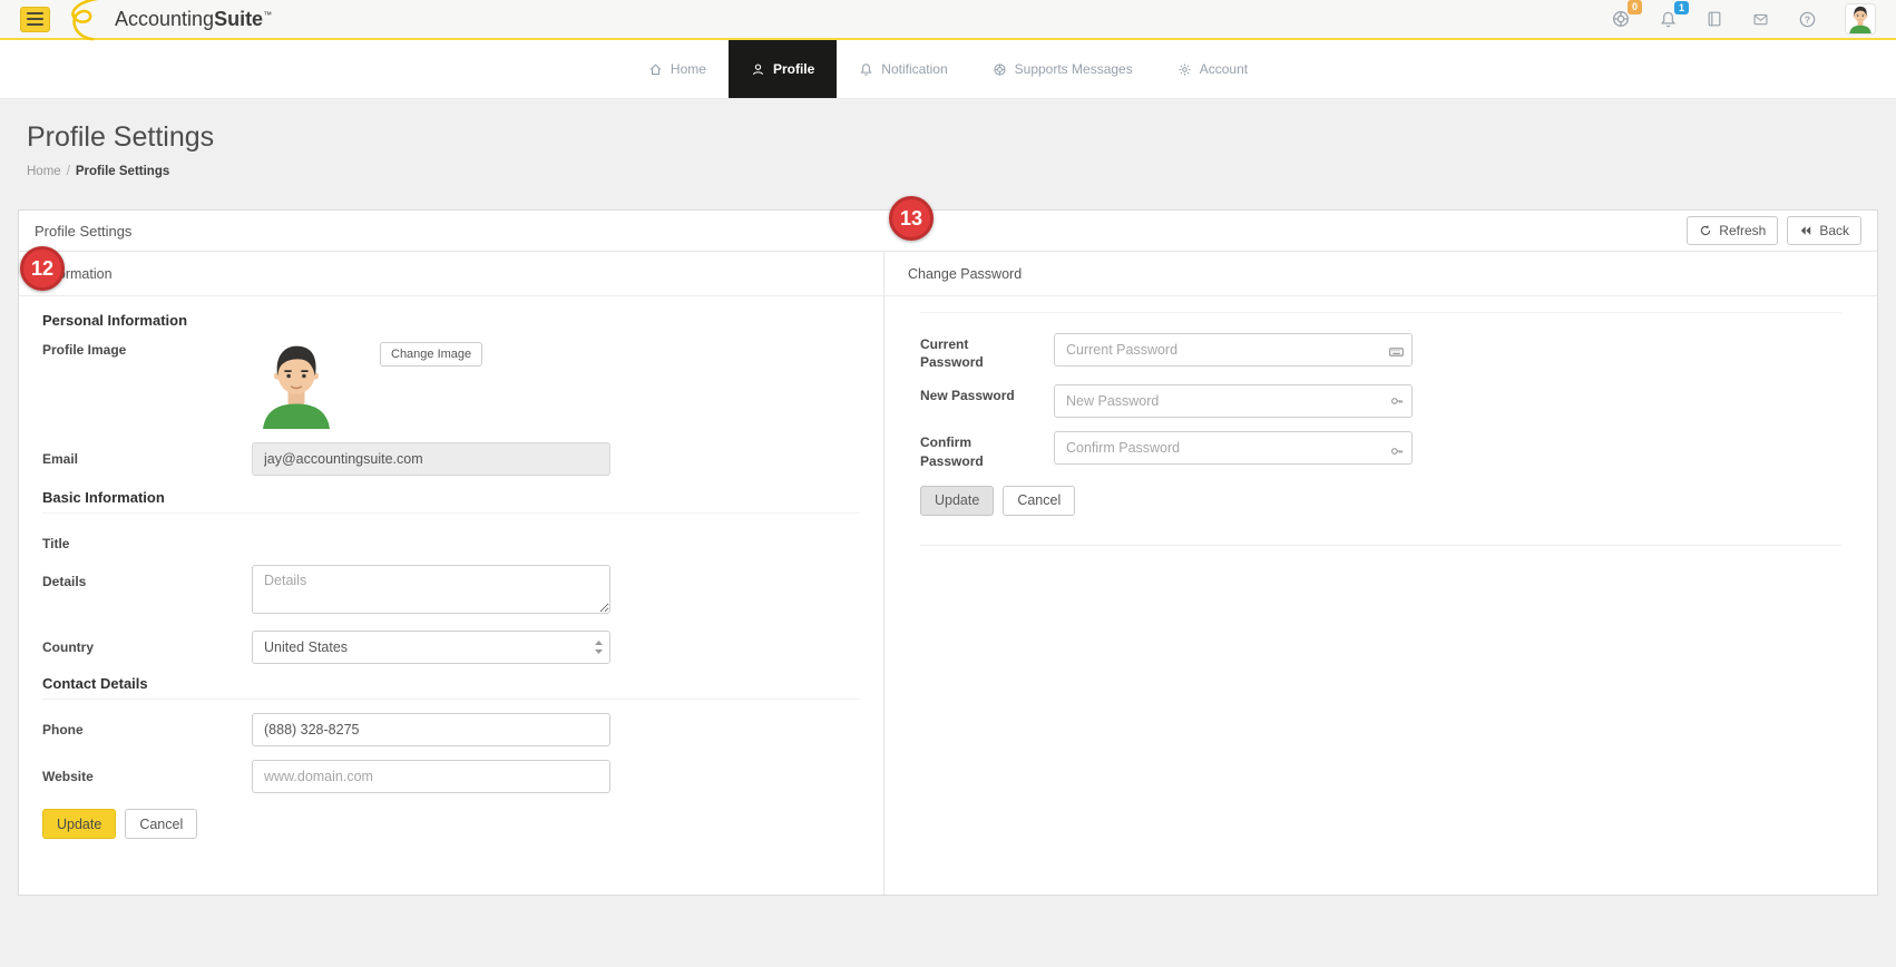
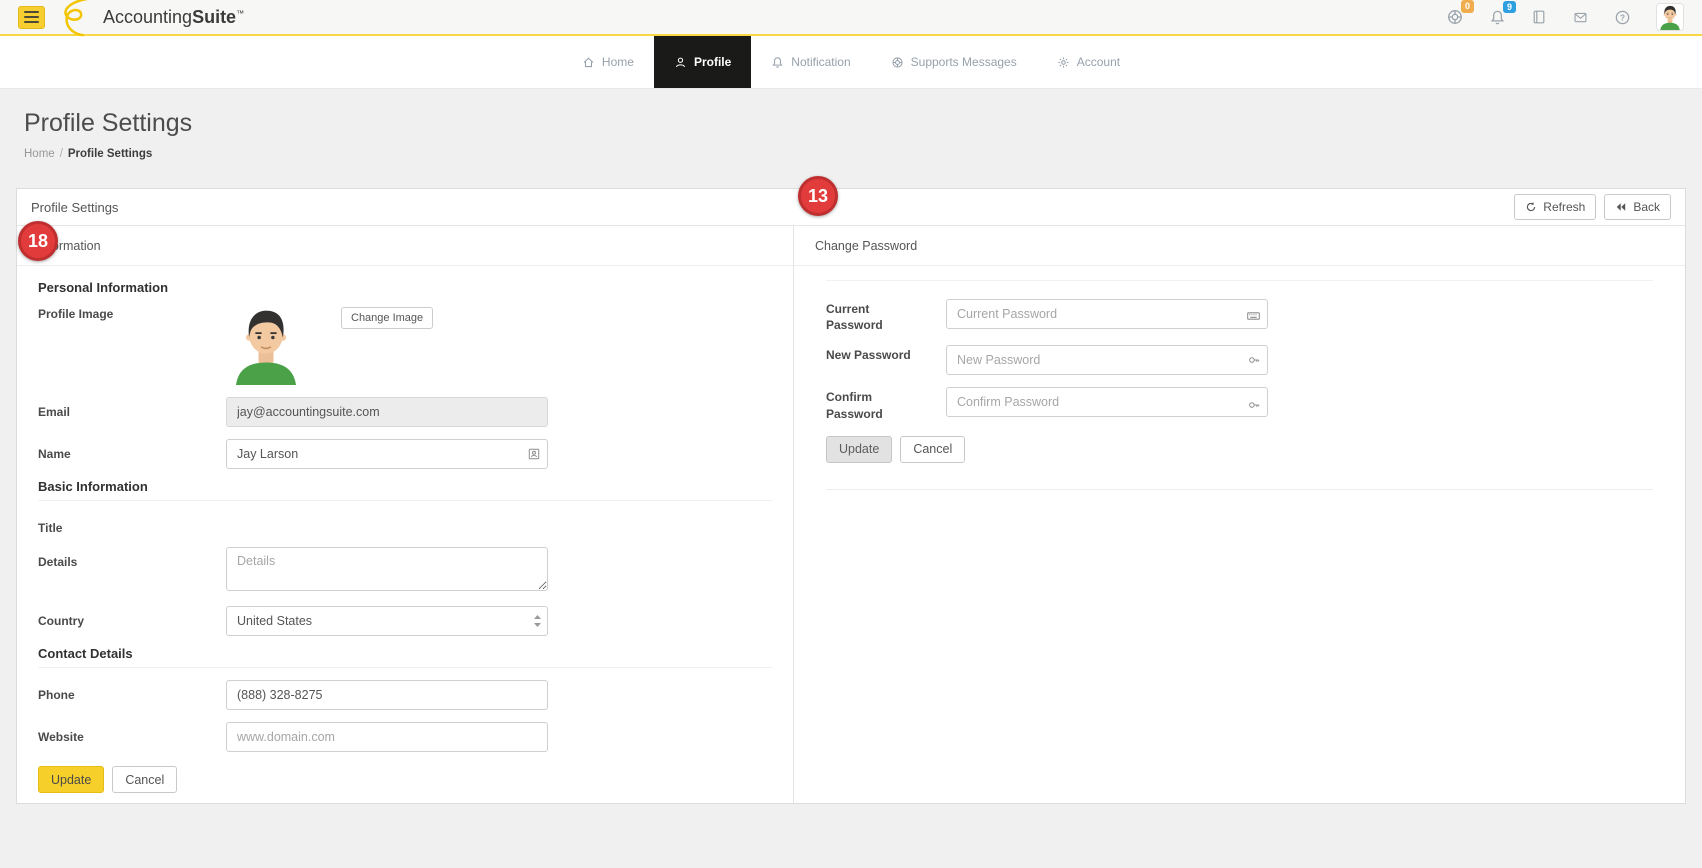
  AccountingSuite™
  0
- 1
+ 9
  ?
  Home
  Profile
  Notification
  Supports Messages
  Account
  Profile Settings
  Home / Profile Settings
  Profile Settings
  Refresh
  Back
  Personal Information
  Profile Image
  Change Image
  Email
  jay@accountingsuite.com
+ Name
+ Jay Larson
  Basic Information
  Title
  Details
  Details
  Country
  United States
  Contact Details
  Phone
  (888) 328-8275
  Website
  www.domain.com
  Update
  Cancel
  Change Password
  Current Password
  Current Password
  New Password
  New Password
  Confirm Password
  Confirm Password
  Update
  Cancel
- 12
+ 18
  13
